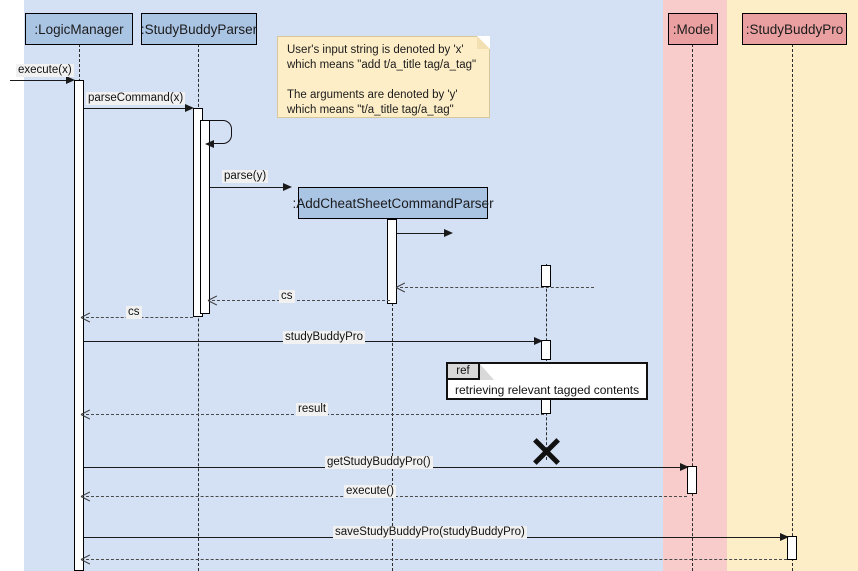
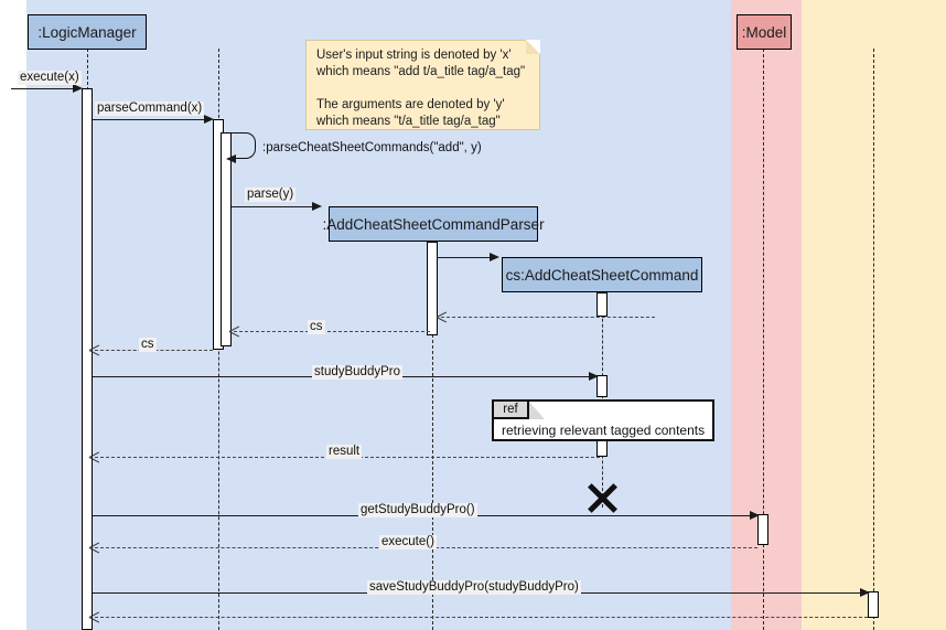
  :LogicManager
- :StudyBuddyParser
  :AddCheatSheetCommandParser
+ cs:AddCheatSheetCommand
  :Model
- :StudyBuddyPro
  User's input string is denoted by 'x'
  which means "add t/a_title tag/a_tag"
  The arguments are denoted by 'y'
  which means "t/a_title tag/a_tag"
  execute(x)
  parseCommand(x)
+ :parseCheatSheetCommands("add", y)
  parse(y)
  cs
  cs
  studyBuddyPro
  ref
  retrieving relevant tagged contents
  result
  getStudyBuddyPro()
  execute()
  saveStudyBuddyPro(studyBuddyPro)
